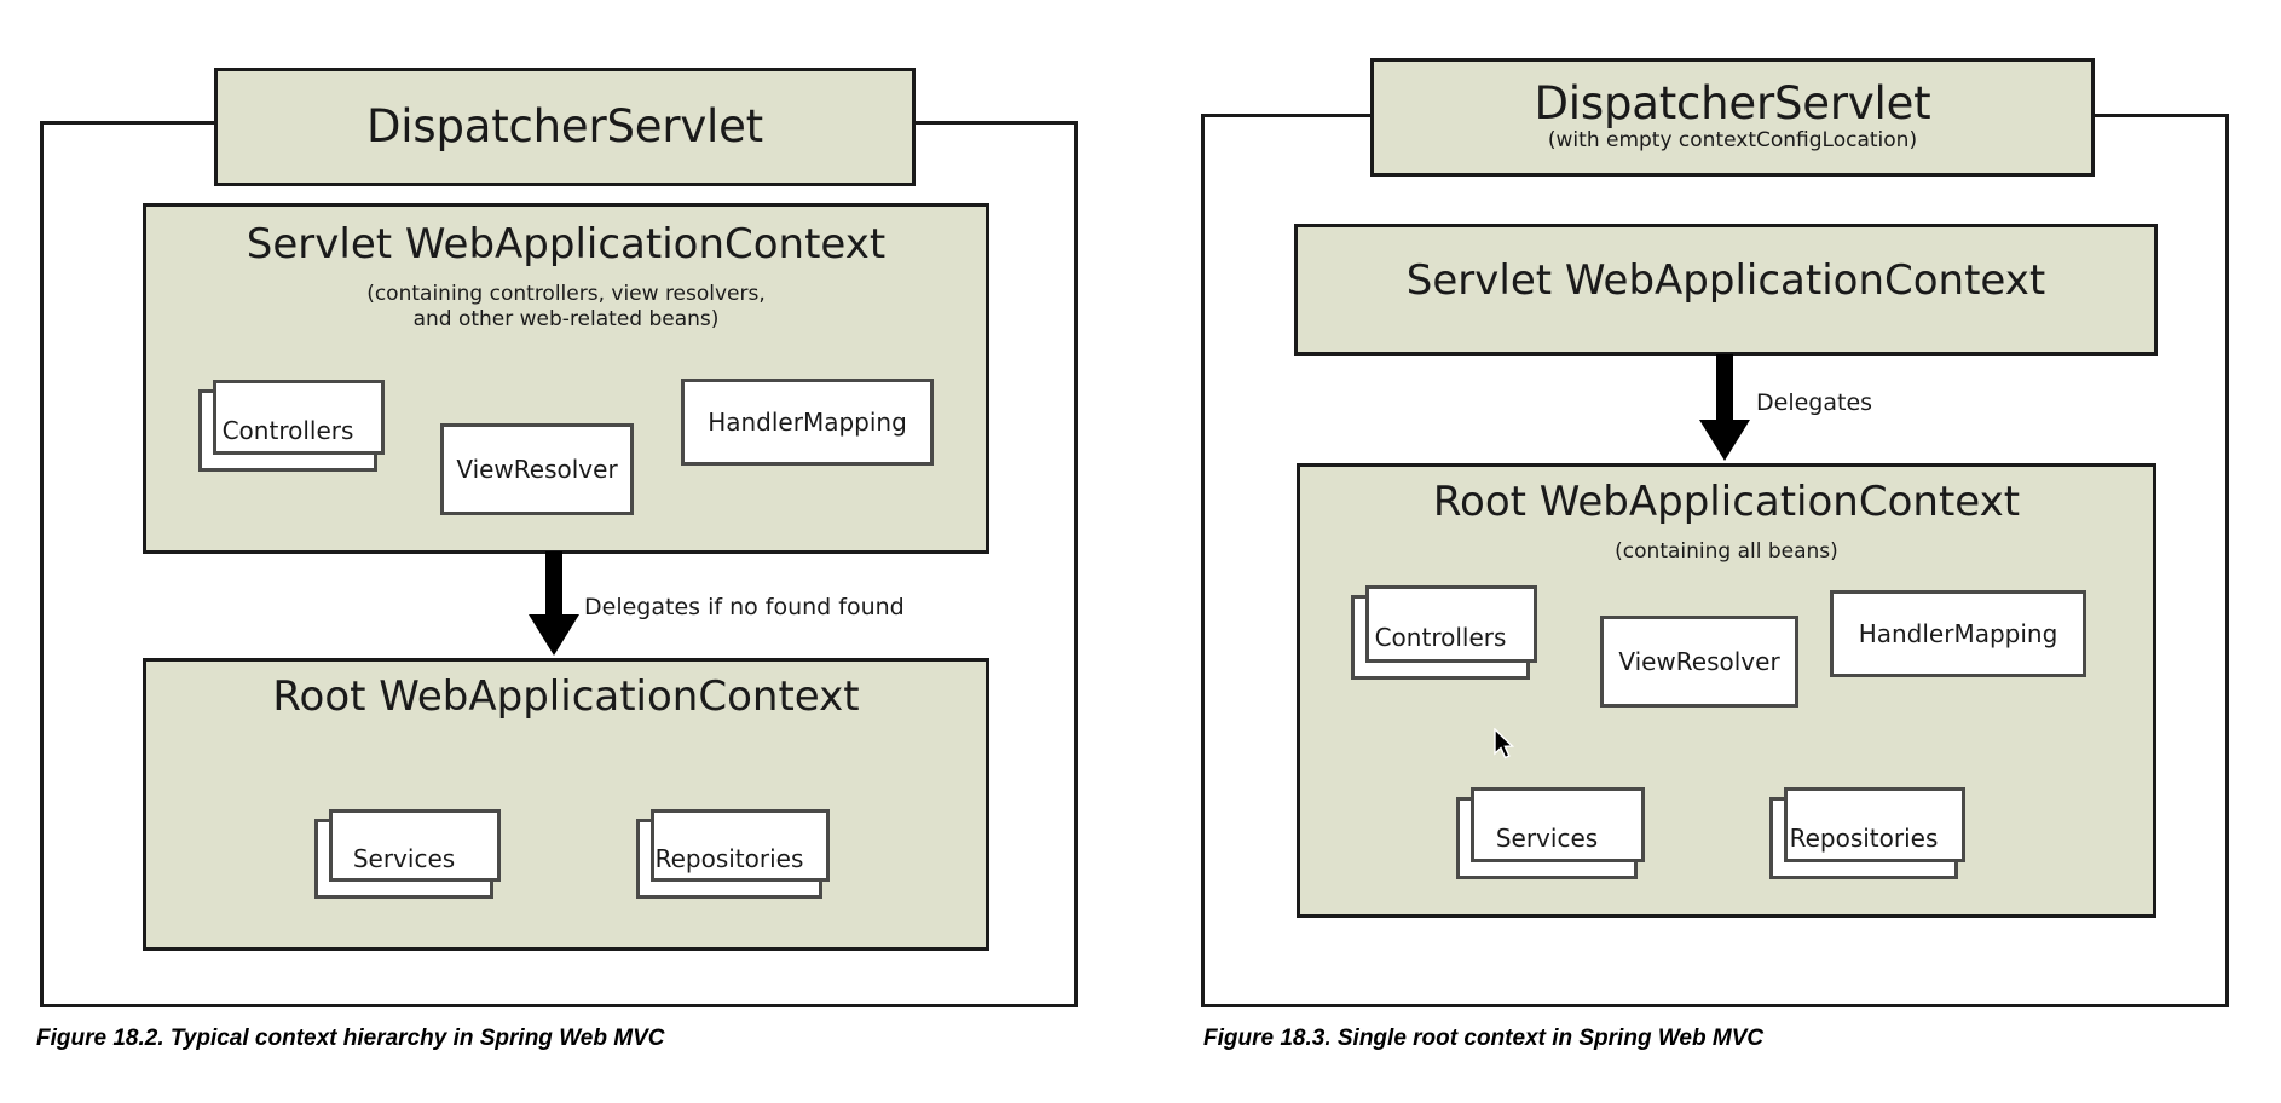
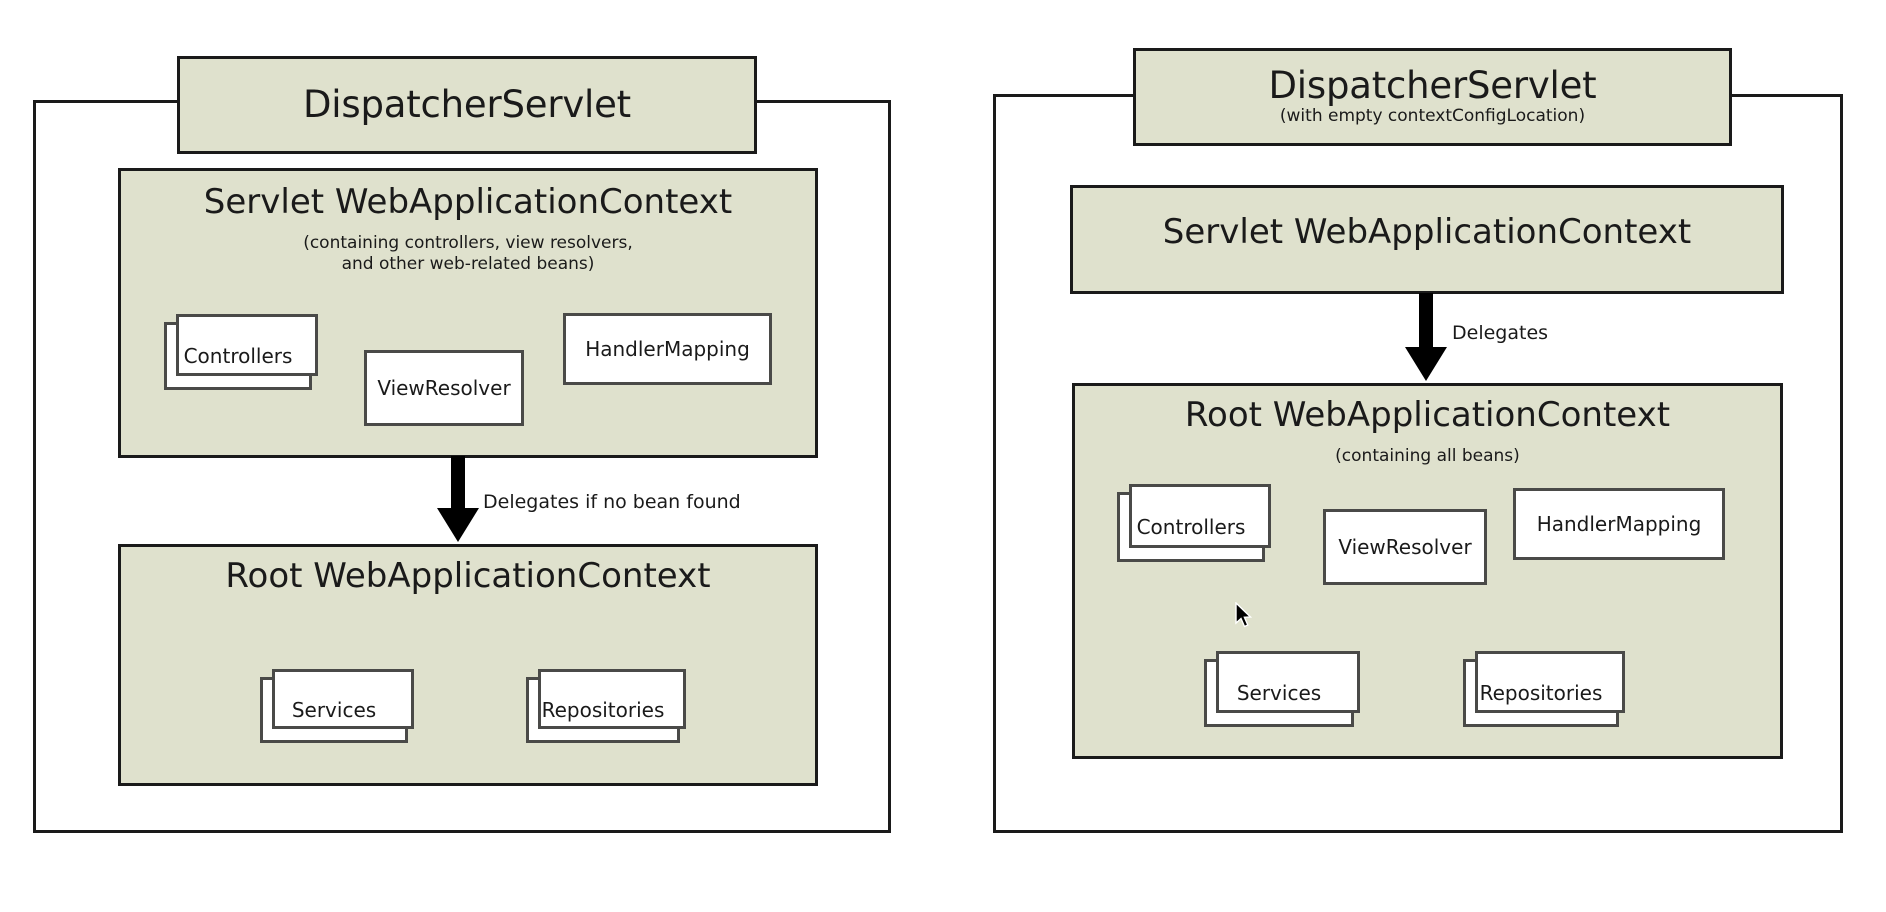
  DispatcherServlet
  Servlet WebApplicationContext
  (containing controllers, view resolvers,
  and other web-related beans)
  Controllers
  ViewResolver
  HandlerMapping
- Delegates if no found found
+ Delegates if no bean found
  Root WebApplicationContext
  Services
  Repositories
- Figure 18.2. Typical context hierarchy in Spring Web MVC
  DispatcherServlet
  (with empty contextConfigLocation)
  Servlet WebApplicationContext
  Delegates
  Root WebApplicationContext
  (containing all beans)
  Controllers
  ViewResolver
  HandlerMapping
  Services
  Repositories
- Figure 18.3. Single root context in Spring Web MVC
